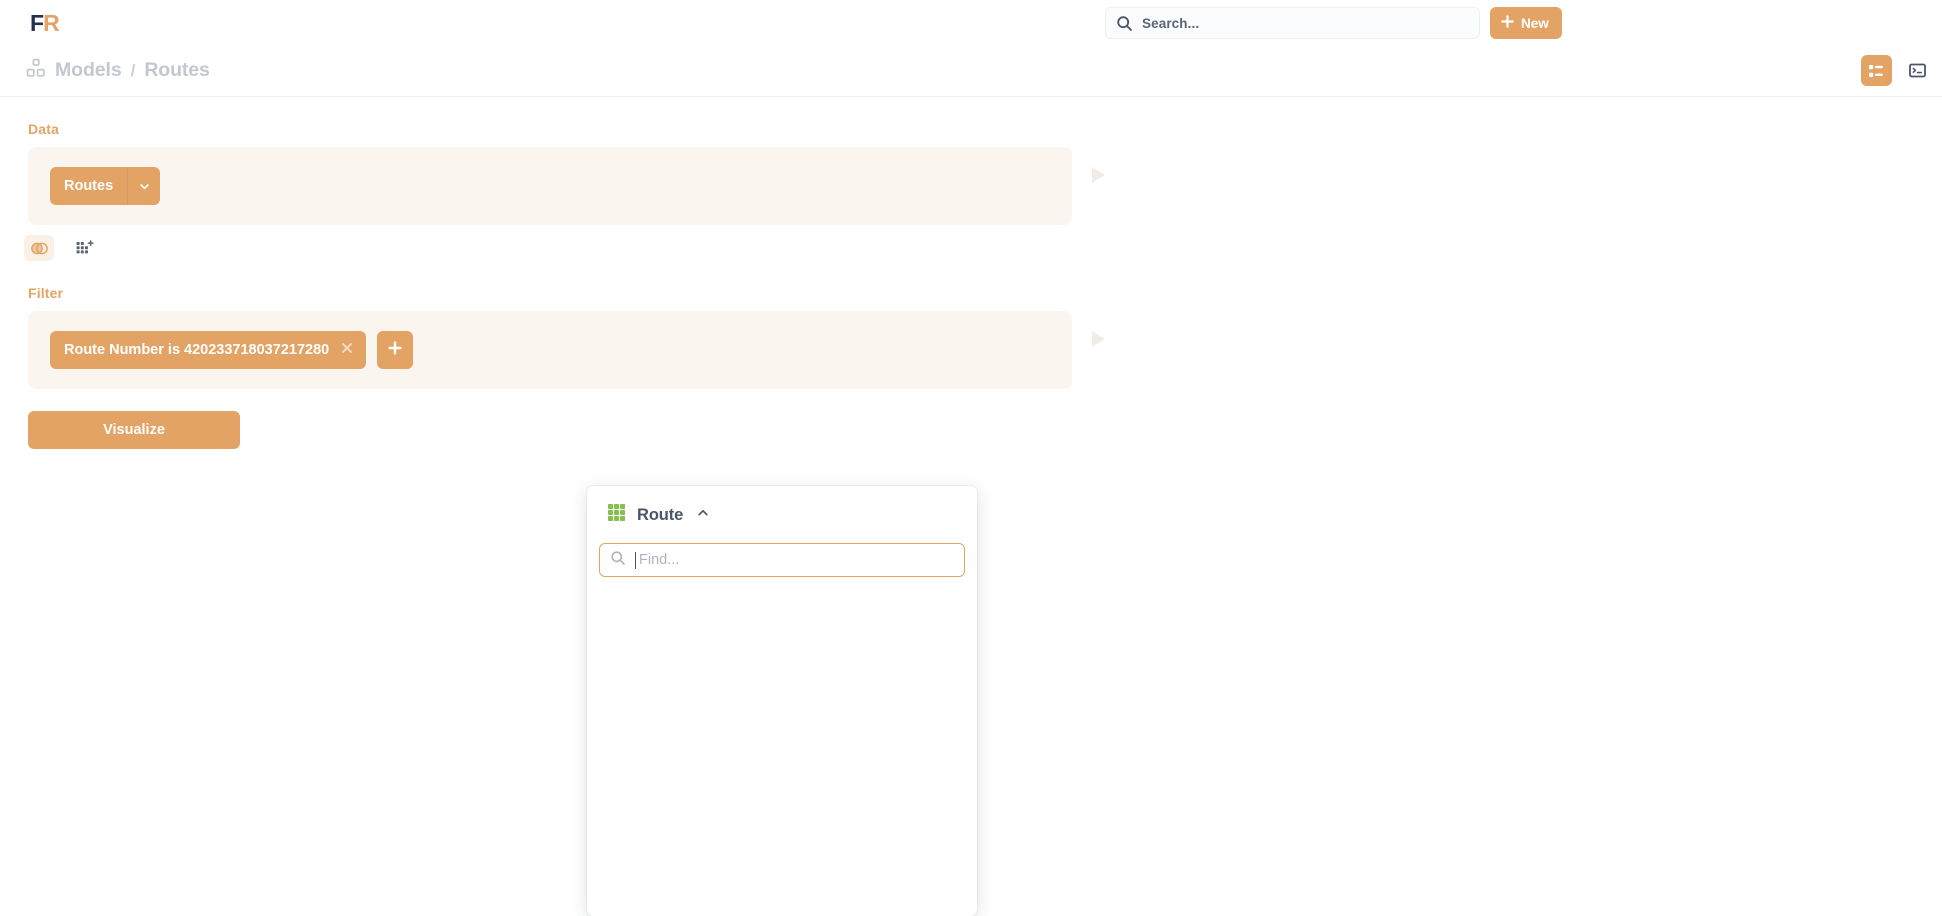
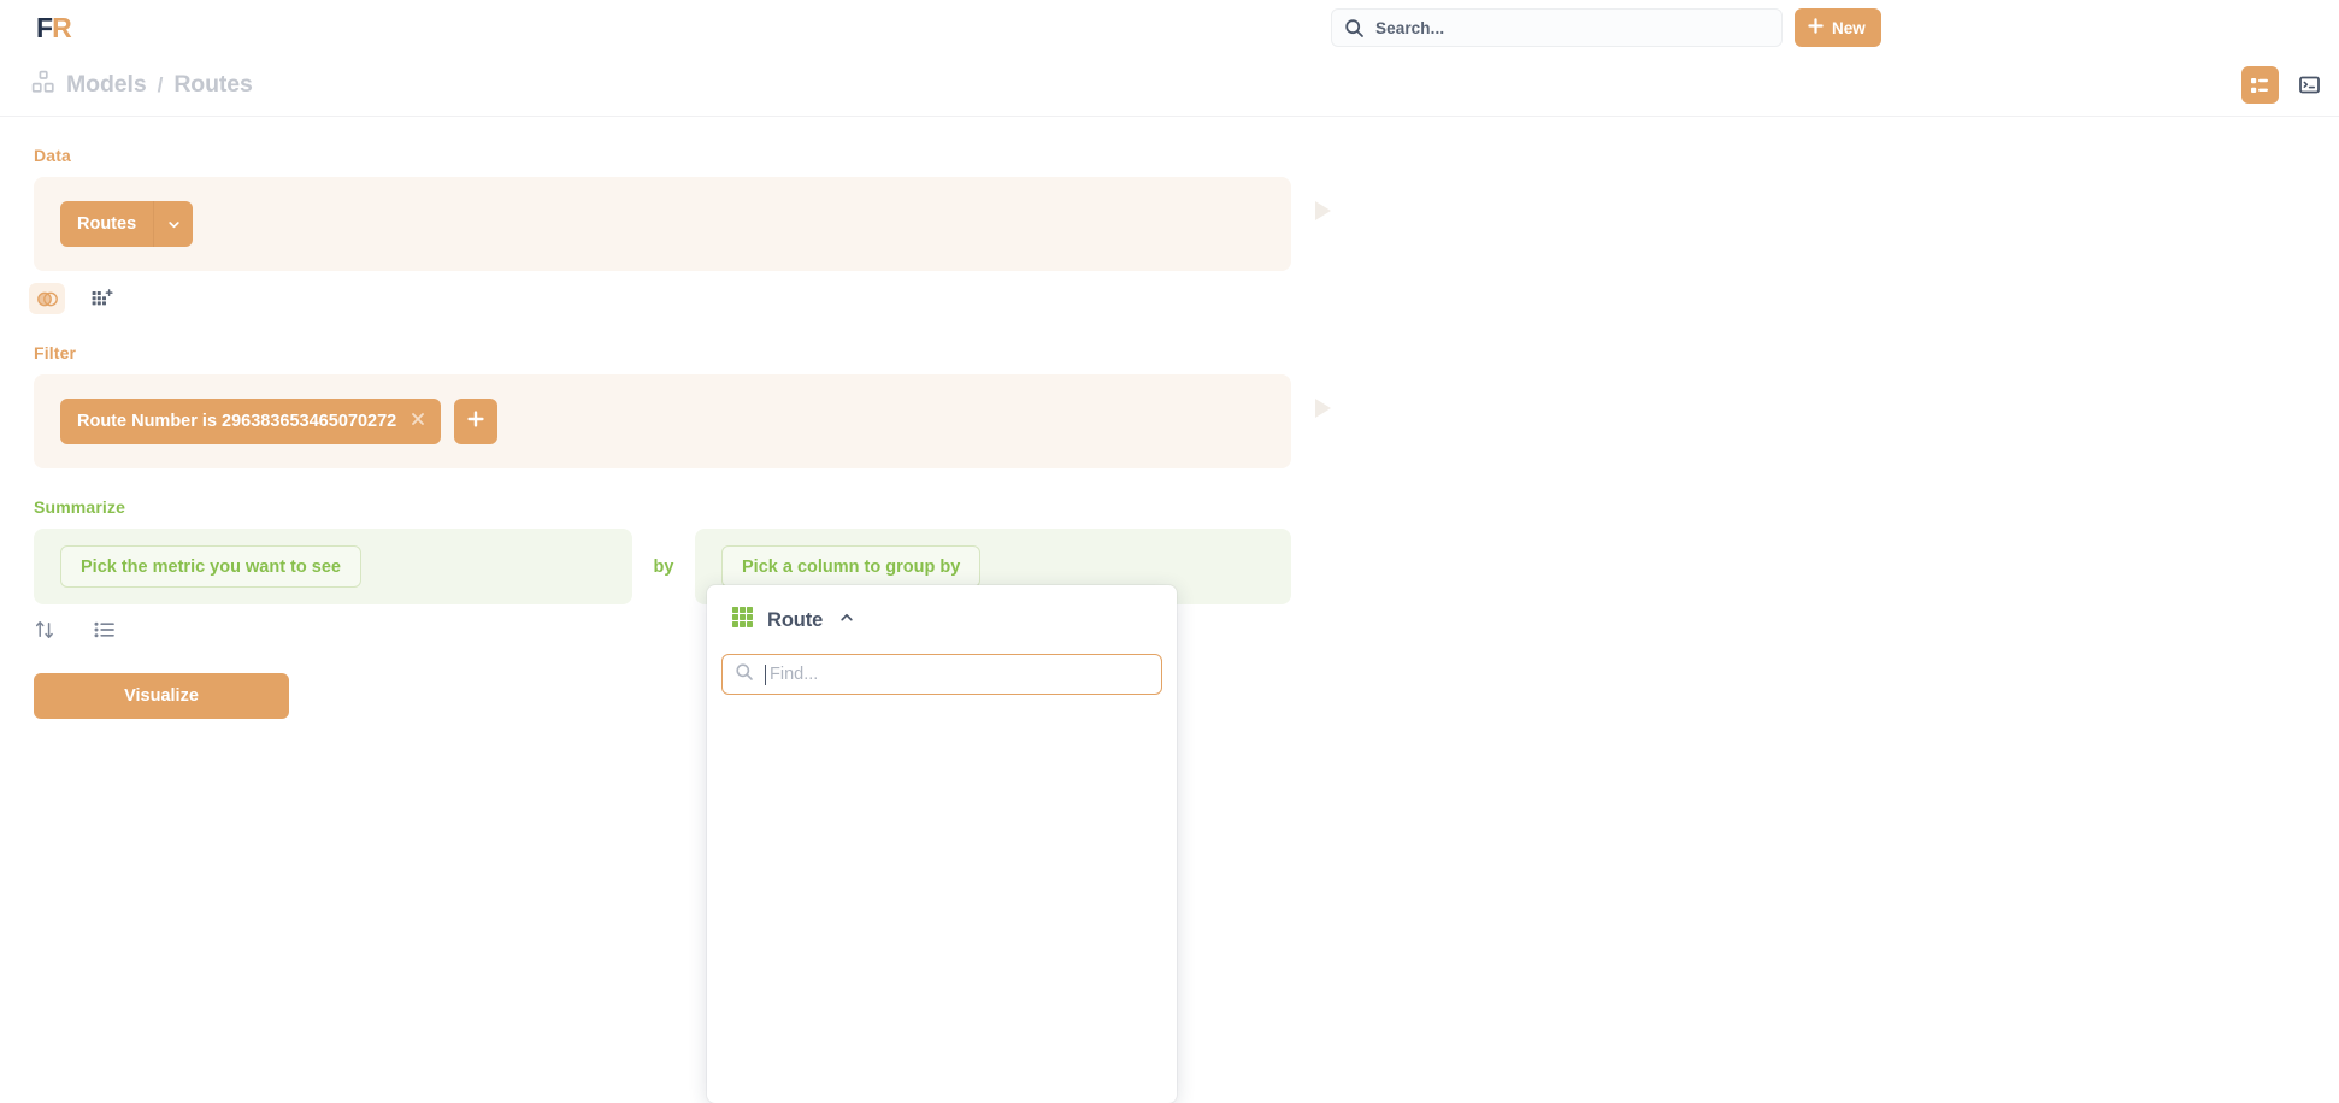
  FR
  Search...
  New
  Models
  /
  Routes
  Data
  Routes
  Filter
- Route Number is 420233718037217280
+ Route Number is 296383653465070272
+ Summarize
+ Pick the metric you want to see
+ by
+ Pick a column to group by
  Visualize
  Route
  Find...
